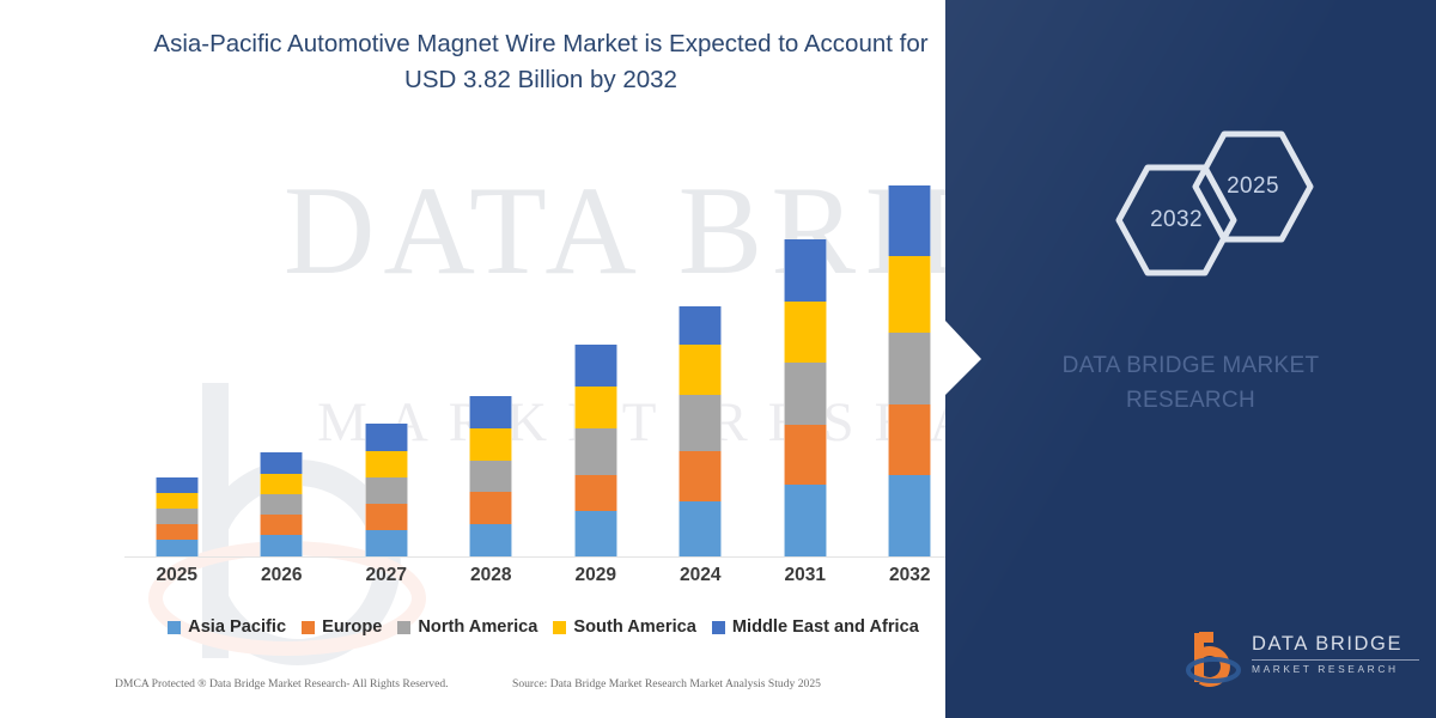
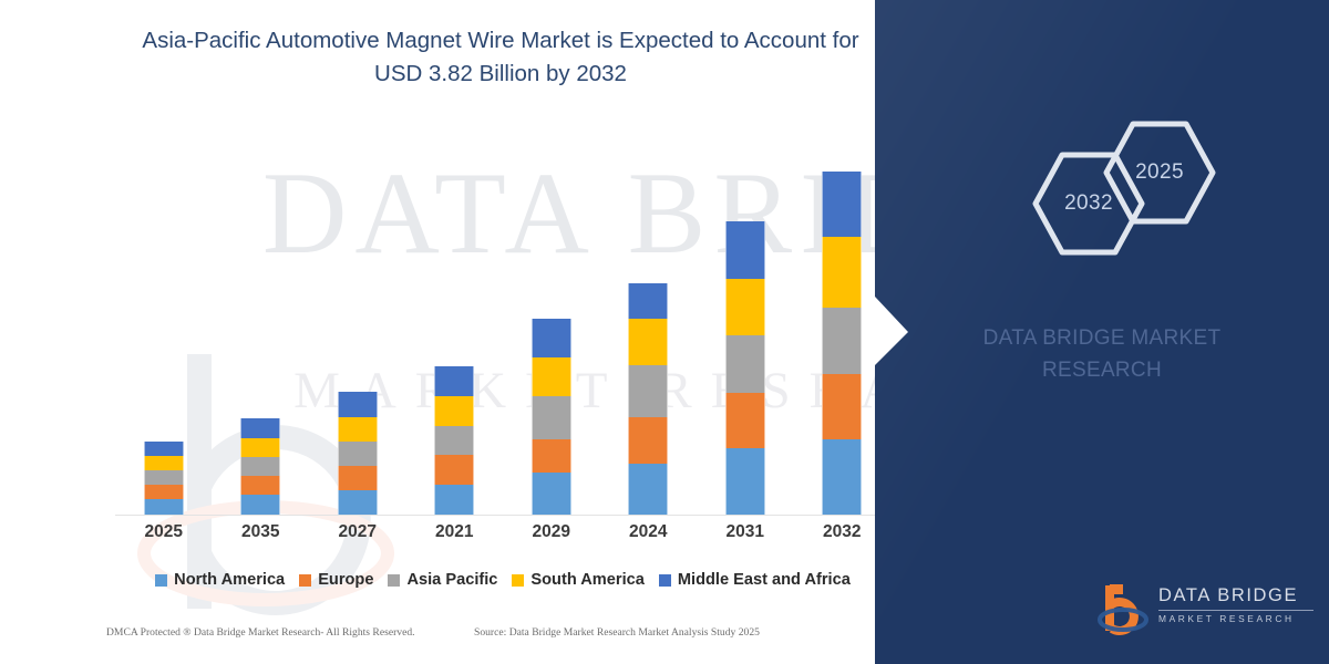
  Asia-Pacific Automotive Magnet Wire Market is Expected to Account for USD 3.82 Billion by 2032
  2025
- 2026
+ 2035
  2027
- 2028
+ 2021
  2029
  2024
  2031
  2032
- Asia Pacific
+ North America
  Europe
- North America
+ Asia Pacific
  South America
  Middle East and Africa
  DMCA Protected ® Data Bridge Market Research- All Rights Reserved.
  Source: Data Bridge Market Research Market Analysis Study 2025
  2032
  2025
  DATA BRIDGE MARKET RESEARCH
  DATA BRIDGE
  MARKET RESEARCH
